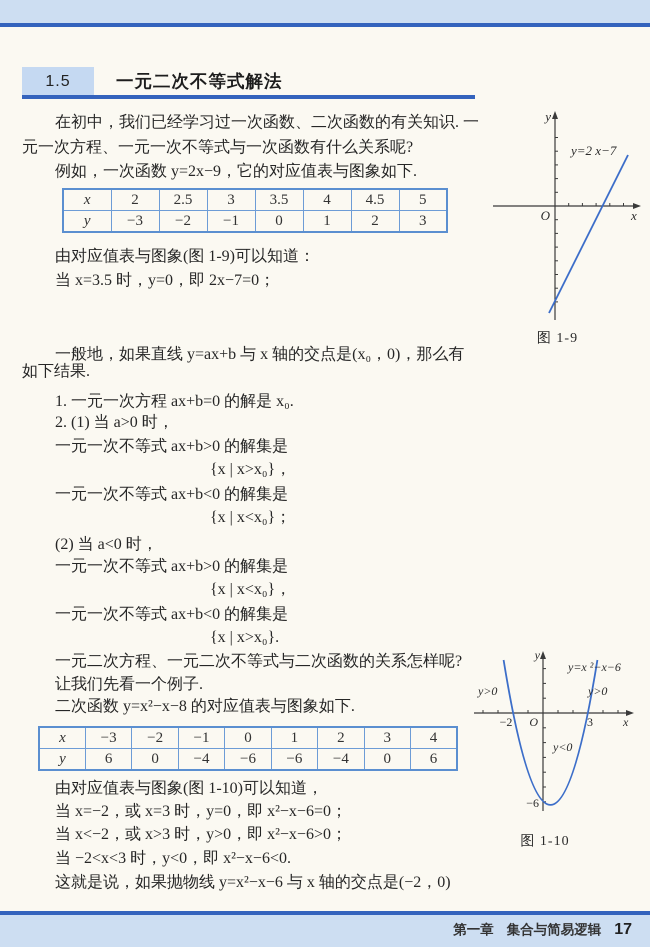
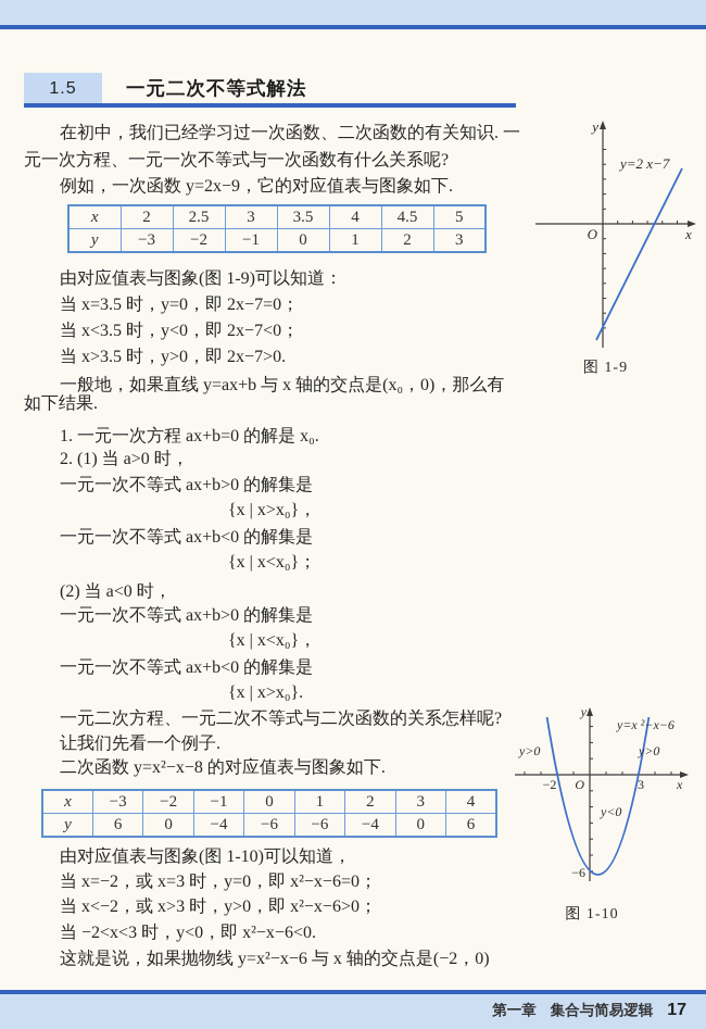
  1.5
  一元二次不等式解法
  在初中，我们已经学习过一次函数、二次函数的有关知识. 一
  元一次方程、一元一次不等式与一次函数有什么关系呢?
  例如，一次函数 y=2x−9，它的对应值表与图象如下.
  x	2	2.5	3	3.5	4	4.5	5
  y	−3	−2	−1	0	1	2	3
  由对应值表与图象(图 1-9)可以知道：
  当 x=3.5 时，y=0，即 2x−7=0；
+ 当 x<3.5 时，y<0，即 2x−7<0；
+ 当 x>3.5 时，y>0，即 2x−7>0.
  一般地，如果直线 y=ax+b 与 x 轴的交点是(x₀，0)，那么有
  如下结果.
  1. 一元一次方程 ax+b=0 的解是 x₀.
  2. (1) 当 a>0 时，
  一元一次不等式 ax+b>0 的解集是
  {x | x>x₀}，
  一元一次不等式 ax+b<0 的解集是
  {x | x<x₀}；
  (2) 当 a<0 时，
  一元一次不等式 ax+b>0 的解集是
  {x | x<x₀}，
  一元一次不等式 ax+b<0 的解集是
  {x | x>x₀}.
  一元二次方程、一元二次不等式与二次函数的关系怎样呢?
  让我们先看一个例子.
  二次函数 y=x²−x−8 的对应值表与图象如下.
  x	−3	−2	−1	0	1	2	3	4
  y	6	0	−4	−6	−6	−4	0	6
  由对应值表与图象(图 1-10)可以知道，
  当 x=−2，或 x=3 时，y=0，即 x²−x−6=0；
  当 x<−2，或 x>3 时，y>0，即 x²−x−6>0；
  当 −2<x<3 时，y<0，即 x²−x−6<0.
  这就是说，如果抛物线 y=x²−x−6 与 x 轴的交点是(−2，0)
  y
  x
  O
  y=2 x−7
  图 1-9
  y
  x
  O
  −2
  3
  −6
  y>0
  y>0
  y<0
  y=x ²−x−6
  图 1-10
  第一章
  集合与简易逻辑
  17
